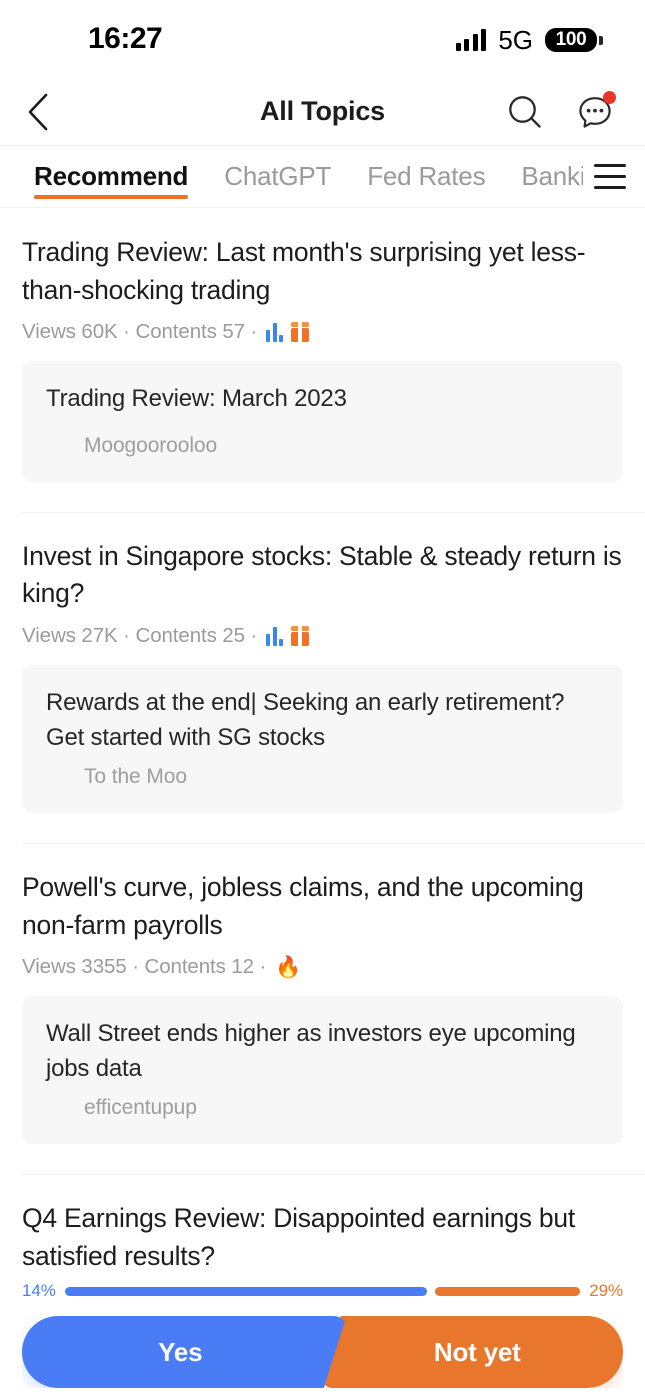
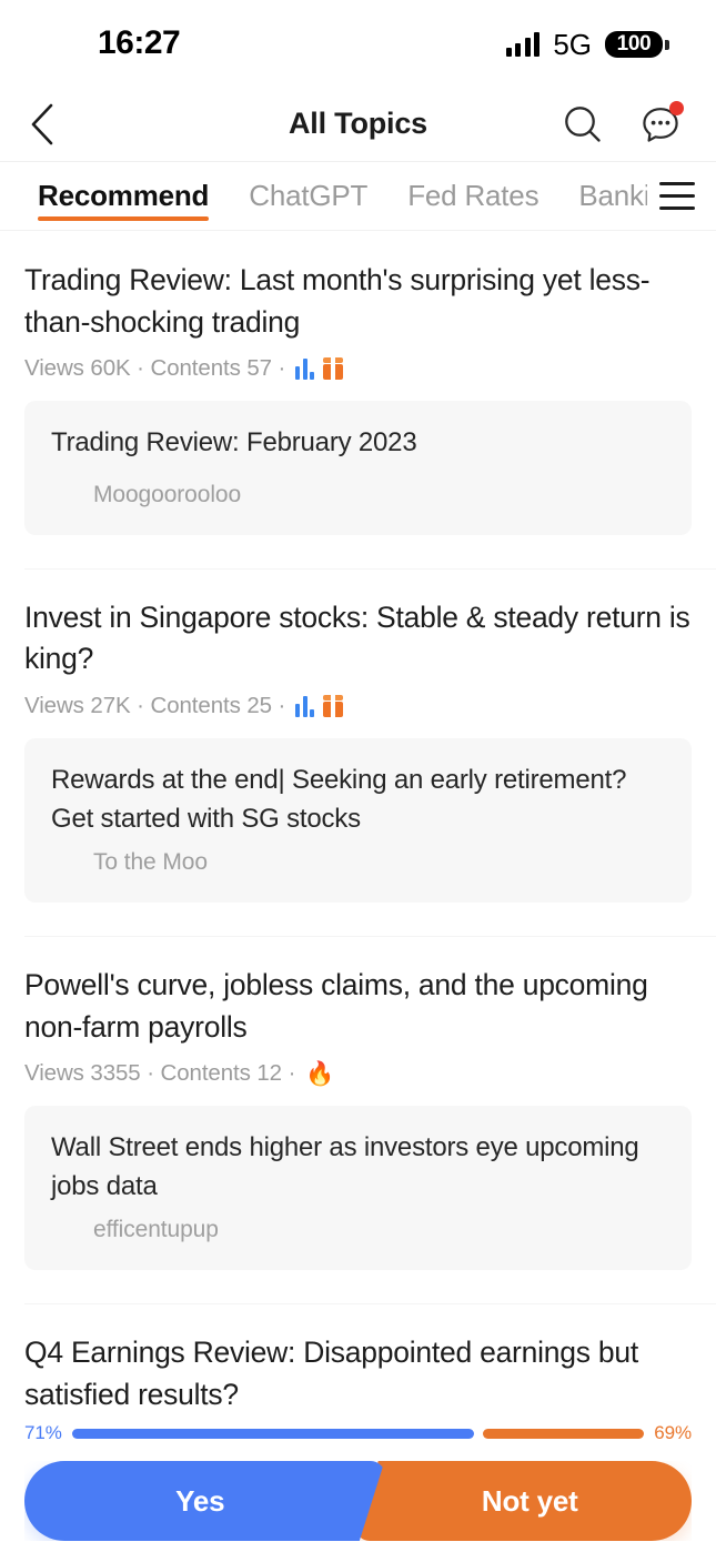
  16:27
  5G
  100
  All Topics
  Recommend
  ChatGPT
  Fed Rates
  Trading Review: Last month's surprising yet less-than-shocking trading
  Views 60K · Contents 57 ·
- Trading Review: March 2023
+ Trading Review: February 2023
  Moogoorooloo
  Invest in Singapore stocks: Stable & steady return is king?
  Views 27K · Contents 25 ·
  Rewards at the end| Seeking an early retirement? Get started with SG stocks
  To the Moo
  Powell's curve, jobless claims, and the upcoming non-farm payrolls
  Views 3355 · Contents 12 ·
  🔥
  Wall Street ends higher as investors eye upcoming jobs data
  efficentupup
  Q4 Earnings Review: Disappointed earnings but satisfied results?
- 14%
+ 71%
- 29%
+ 69%
  Yes
  Not yet
